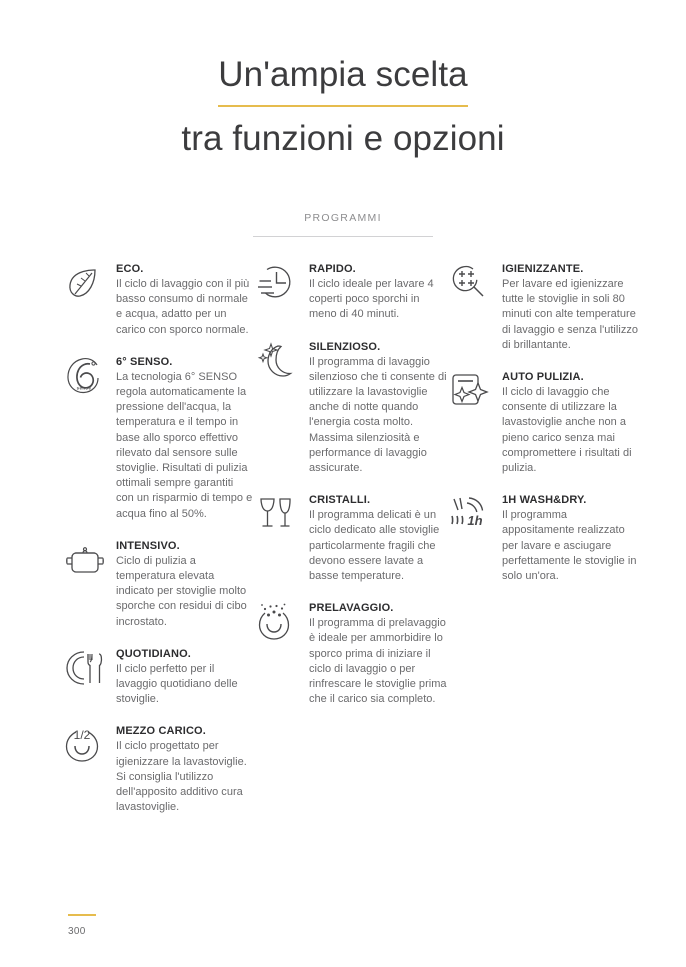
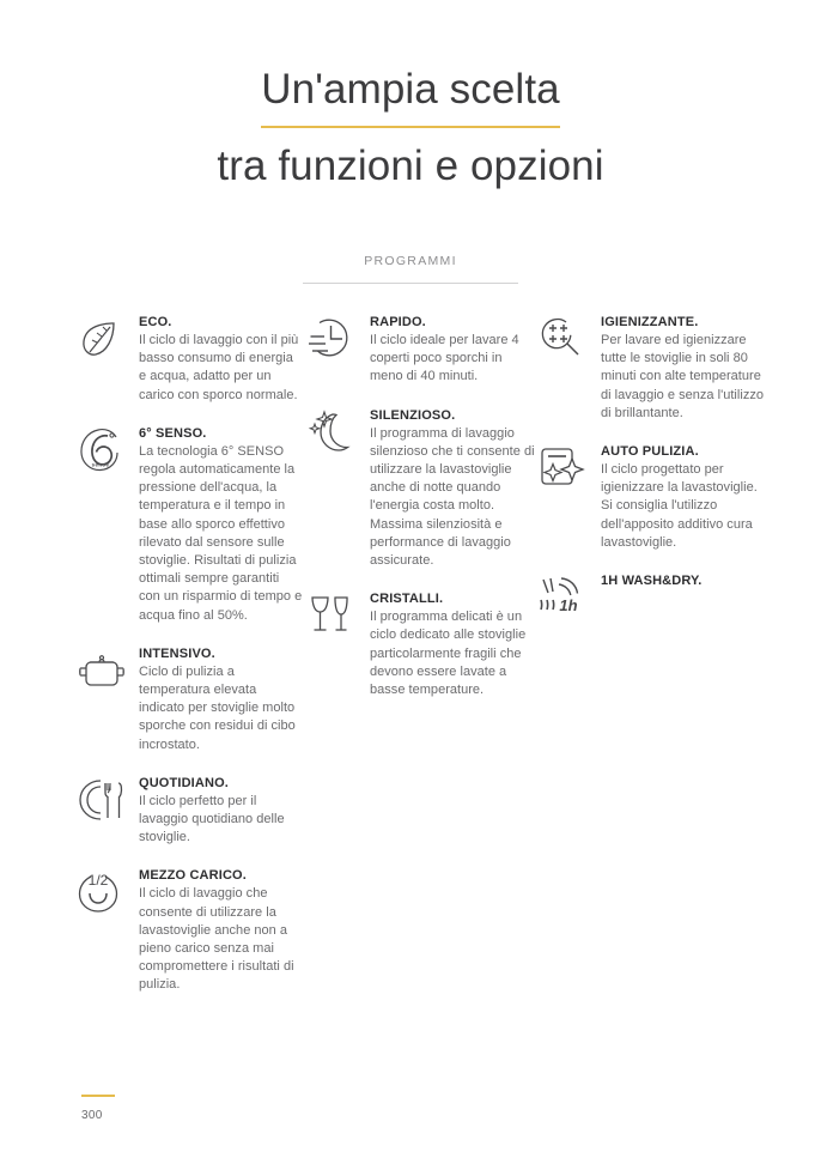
  Un'ampia scelta
  tra funzioni e opzioni
  PROGRAMMI
  ECO.
- Il ciclo di lavaggio con il più basso consumo di normale e acqua, adatto per un carico con sporco normale.
+ Il ciclo di lavaggio con il più basso consumo di energia e acqua, adatto per un carico con sporco normale.
  6° SENSO.
  La tecnologia 6° SENSO regola automaticamente la pressione dell'acqua, la temperatura e il tempo in base allo sporco effettivo rilevato dal sensore sulle stoviglie. Risultati di pulizia ottimali sempre garantiti con un risparmio di tempo e acqua fino al 50%.
  INTENSIVO.
  Ciclo di pulizia a temperatura elevata indicato per stoviglie molto sporche con residui di cibo incrostato.
  QUOTIDIANO.
  Il ciclo perfetto per il lavaggio quotidiano delle stoviglie.
  1/2
  MEZZO CARICO.
- Il ciclo progettato per igienizzare la lavastoviglie. Si consiglia l'utilizzo dell'apposito additivo cura lavastoviglie.
+ Il ciclo di lavaggio che consente di utilizzare la lavastoviglie anche non a pieno carico senza mai compromettere i risultati di pulizia.
  RAPIDO.
  Il ciclo ideale per lavare 4 coperti poco sporchi in meno di 40 minuti.
  SILENZIOSO.
  Il programma di lavaggio silenzioso che ti consente di utilizzare la lavastoviglie anche di notte quando l'energia costa molto. Massima silenziosità e performance di lavaggio assicurate.
  CRISTALLI.
  Il programma delicati è un ciclo dedicato alle stoviglie particolarmente fragili che devono essere lavate a basse temperature.
- PRELAVAGGIO.
- Il programma di prelavaggio è ideale per ammorbidire lo sporco prima di iniziare il ciclo di lavaggio o per rinfrescare le stoviglie prima che il carico sia completo.
  IGIENIZZANTE.
  Per lavare ed igienizzare tutte le stoviglie in soli 80 minuti con alte temperature di lavaggio e senza l'utilizzo di brillantante.
  AUTO PULIZIA.
- Il ciclo di lavaggio che consente di utilizzare la lavastoviglie anche non a pieno carico senza mai compromettere i risultati di pulizia.
+ Il ciclo progettato per igienizzare la lavastoviglie. Si consiglia l'utilizzo dell'apposito additivo cura lavastoviglie.
  1h
  1H WASH&DRY.
- Il programma appositamente realizzato per lavare e asciugare perfettamente le stoviglie in solo un'ora.
  300
